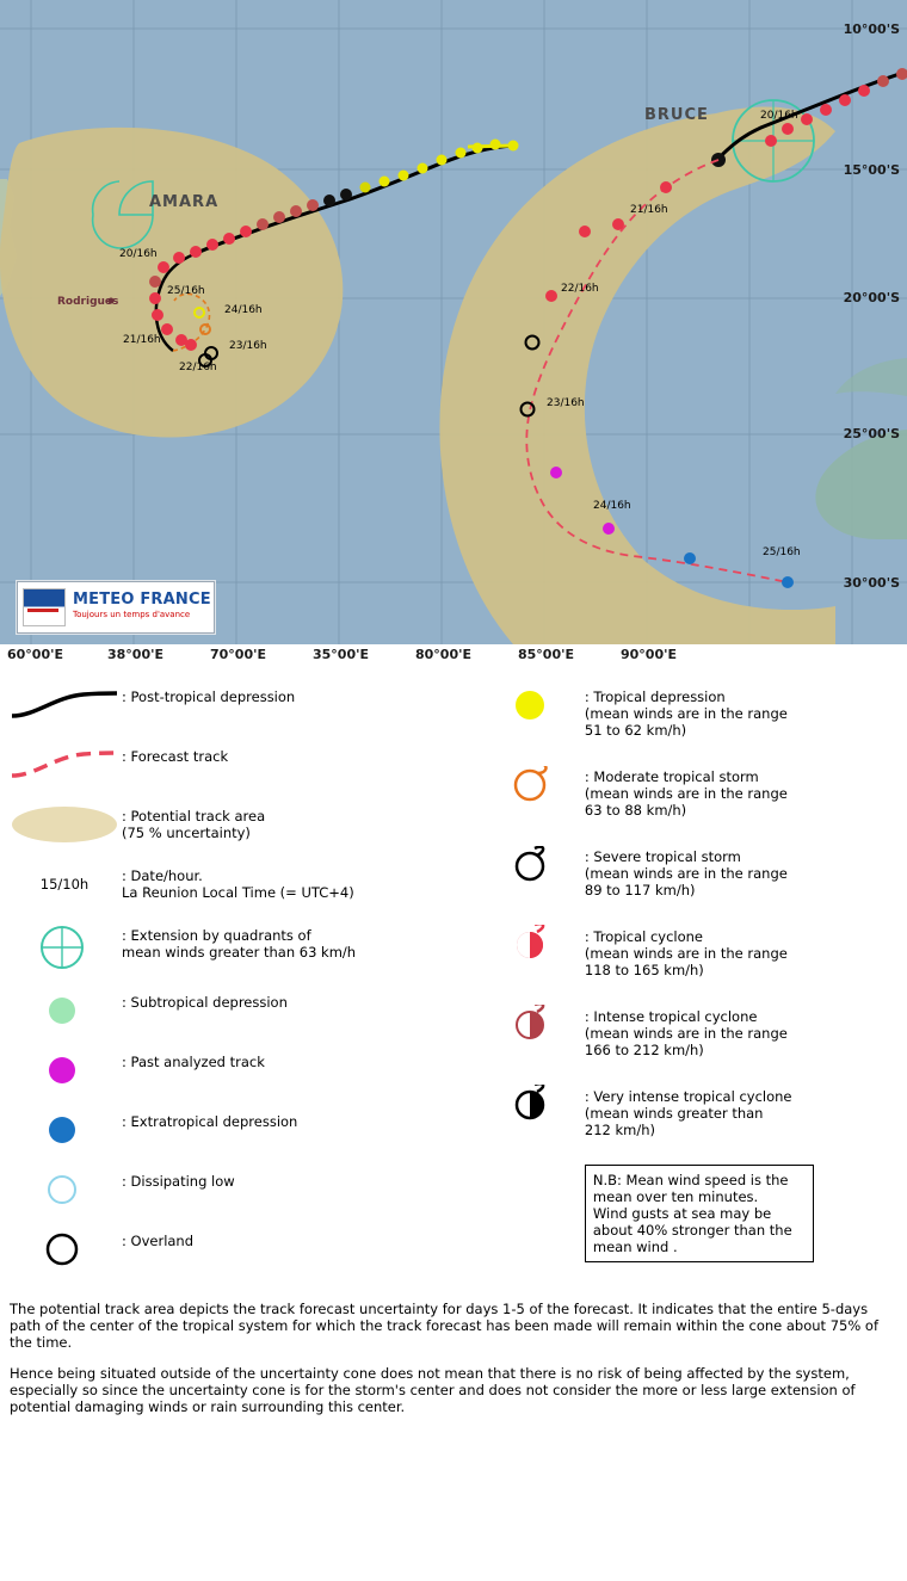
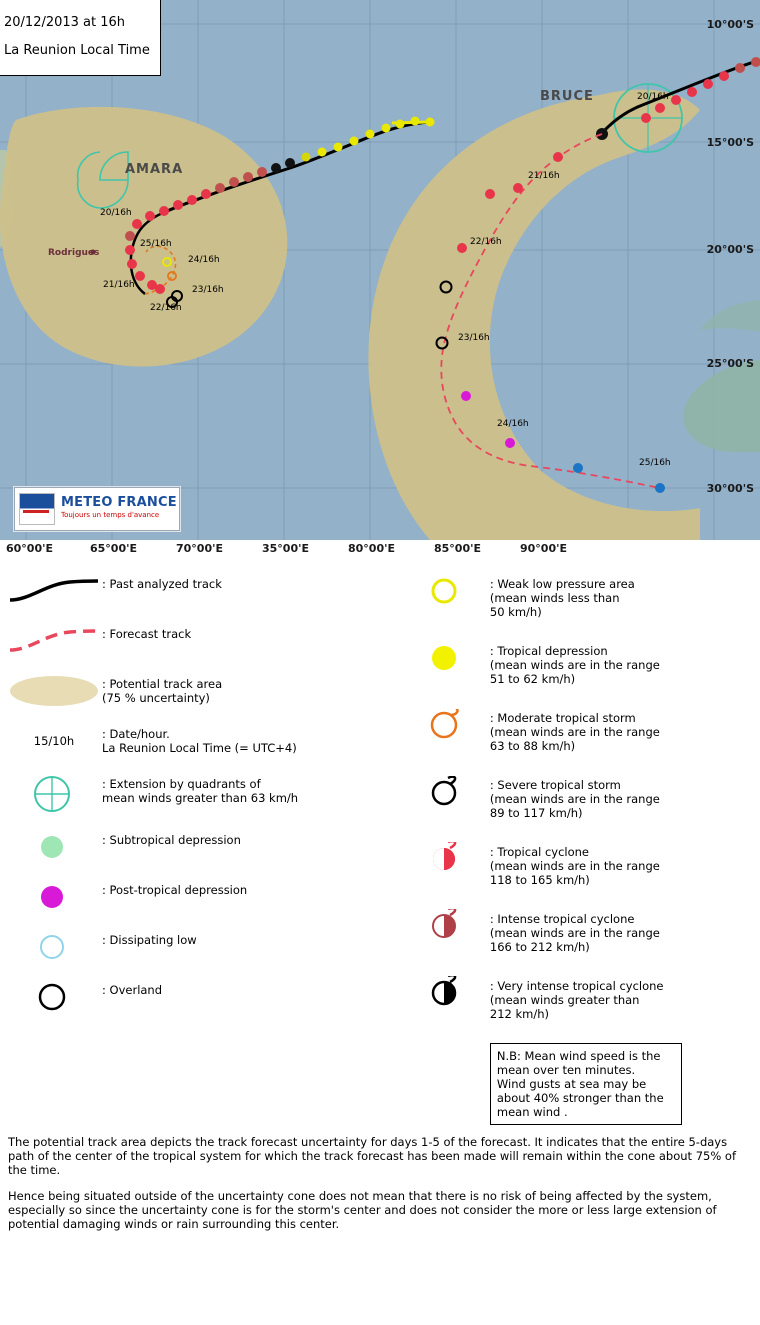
+ 20/12/2013 at 16h
+ La Reunion Local Time
  AMARA
  BRUCE
  Rodrigues
  20/16h
  21/16h
  22/16h
  23/16h
  24/16h
  25/16h
  20/16h
  21/16h
  22/16h
  23/16h
  24/16h
  25/16h
  60°00'E
- 38°00'E
+ 65°00'E
  70°00'E
  35°00'E
  80°00'E
  85°00'E
  90°00'E
  10°00'S
  15°00'S
  20°00'S
  25°00'S
  30°00'S
  METEO FRANCE
  Toujours un temps d'avance
- : Post-tropical depression
+ : Past analyzed track
  : Forecast track
  : Potential track area
  (75 % uncertainty)
  15/10h
  : Date/hour.
  La Reunion Local Time (= UTC+4)
  : Extension by quadrants of
  mean winds greater than 63 km/h
  : Subtropical depression
- : Past analyzed track
+ : Post-tropical depression
- : Extratropical depression
  : Dissipating low
  : Overland
+ : Weak low pressure area
+ (mean winds less than
+ 50 km/h)
  : Tropical depression
  (mean winds are in the range
  51 to 62 km/h)
  : Moderate tropical storm
  (mean winds are in the range
  63 to 88 km/h)
  : Severe tropical storm
  (mean winds are in the range
  89 to 117 km/h)
  : Tropical cyclone
  (mean winds are in the range
  118 to 165 km/h)
  : Intense tropical cyclone
  (mean winds are in the range
  166 to 212 km/h)
  : Very intense tropical cyclone
  (mean winds greater than
  212 km/h)
  N.B: Mean wind speed is the
  mean over ten minutes.
  Wind gusts at sea may be
  about 40% stronger than the
  mean wind .
  The potential track area depicts the track forecast uncertainty for days 1-5 of the forecast. It indicates that the entire 5-days path of the center of the tropical system for which the track forecast has been made will remain within the cone about 75% of the time.
  Hence being situated outside of the uncertainty cone does not mean that there is no risk of being affected by the system, especially so since the uncertainty cone is for the storm's center and does not consider the more or less large extension of potential damaging winds or rain surrounding this center.
